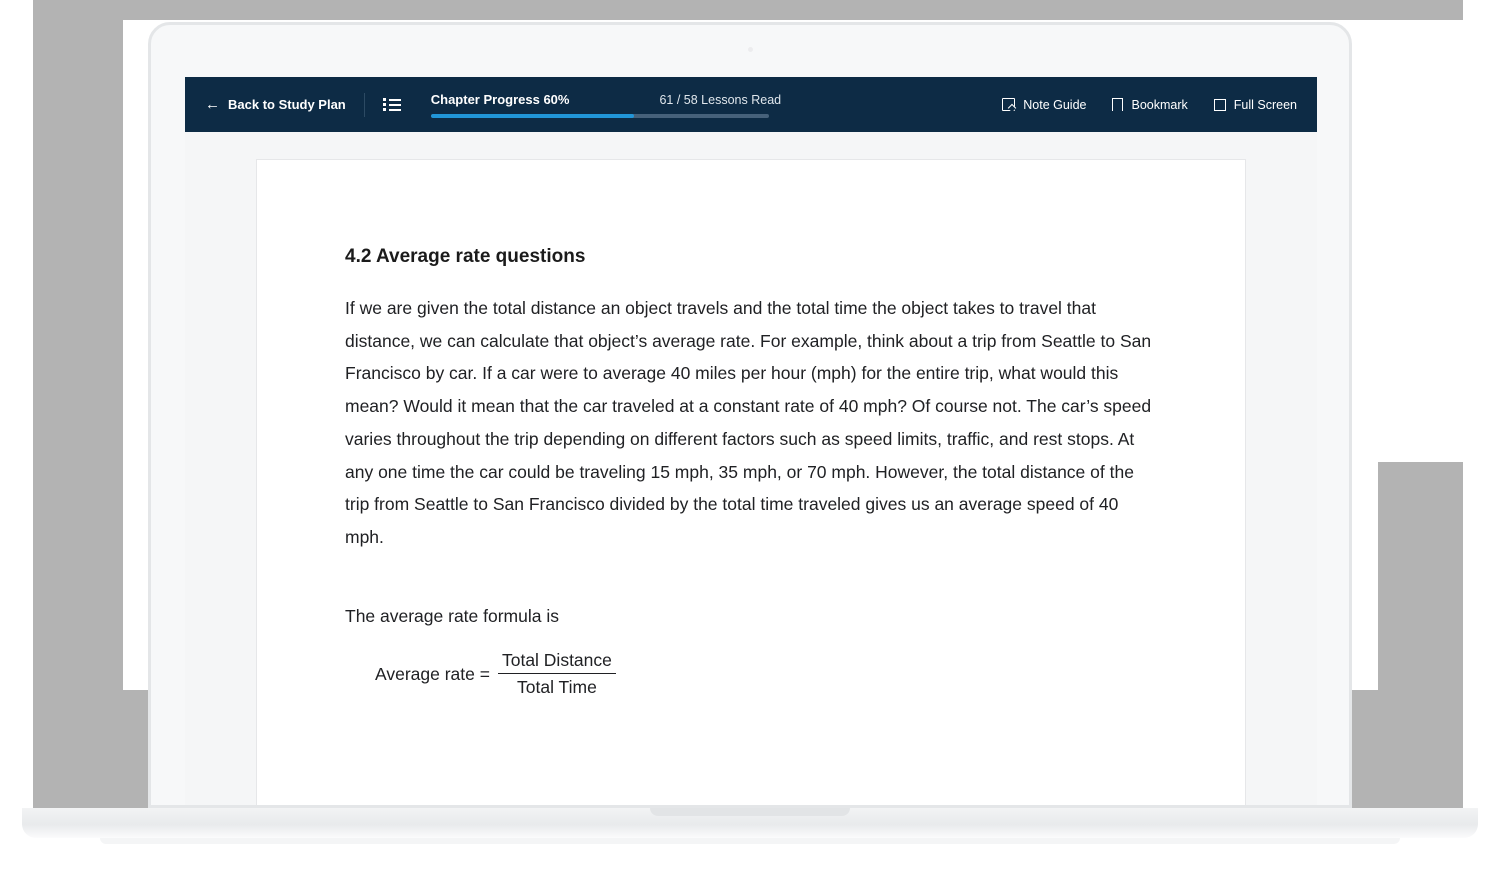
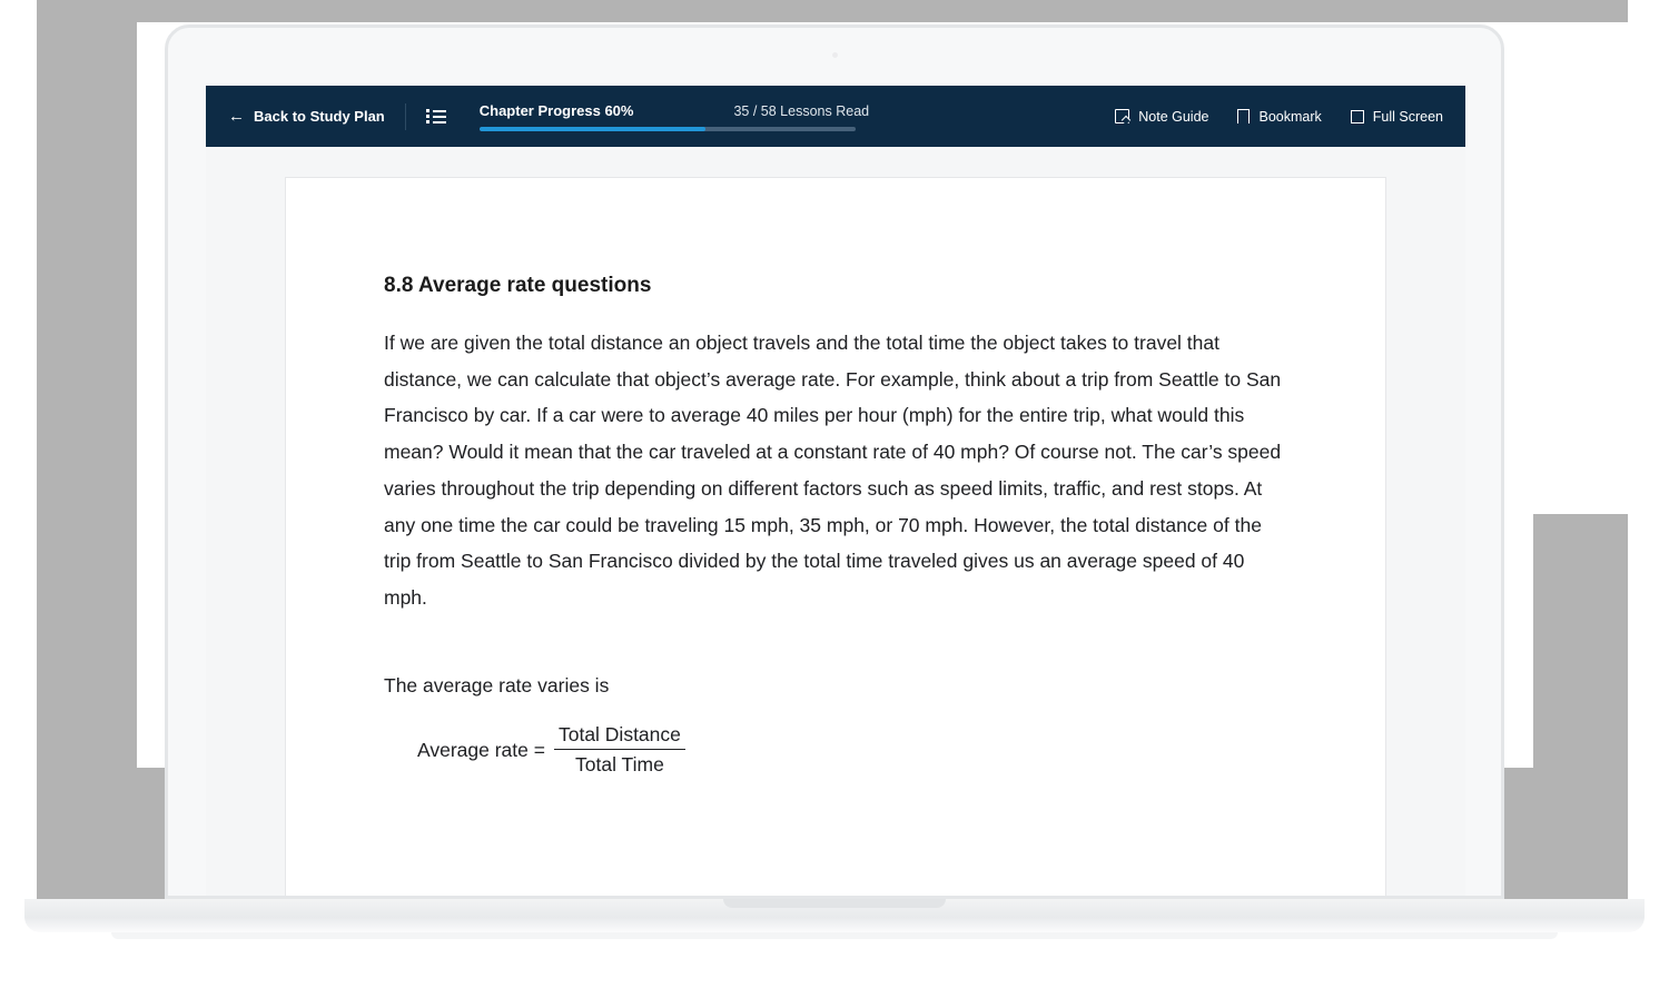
  ←
  Back to Study Plan
  Chapter Progress 60%
- 61 / 58 Lessons Read
+ 35 / 58 Lessons Read
  Note Guide
  Bookmark
  Full Screen
- 4.2 Average rate questions
+ 8.8 Average rate questions
  If we are given the total distance an object travels and the total time the object takes to travel that distance, we can calculate that object’s average rate. For example, think about a trip from Seattle to San Francisco by car. If a car were to average 40 miles per hour (mph) for the entire trip, what would this mean? Would it mean that the car traveled at a constant rate of 40 mph? Of course not. The car’s speed varies throughout the trip depending on different factors such as speed limits, traffic, and rest stops. At any one time the car could be traveling 15 mph, 35 mph, or 70 mph. However, the total distance of the trip from Seattle to San Francisco divided by the total time traveled gives us an average speed of 40 mph.
- The average rate formula is
+ The average rate varies is
  Average rate =
  Total Distance
  Total Time
